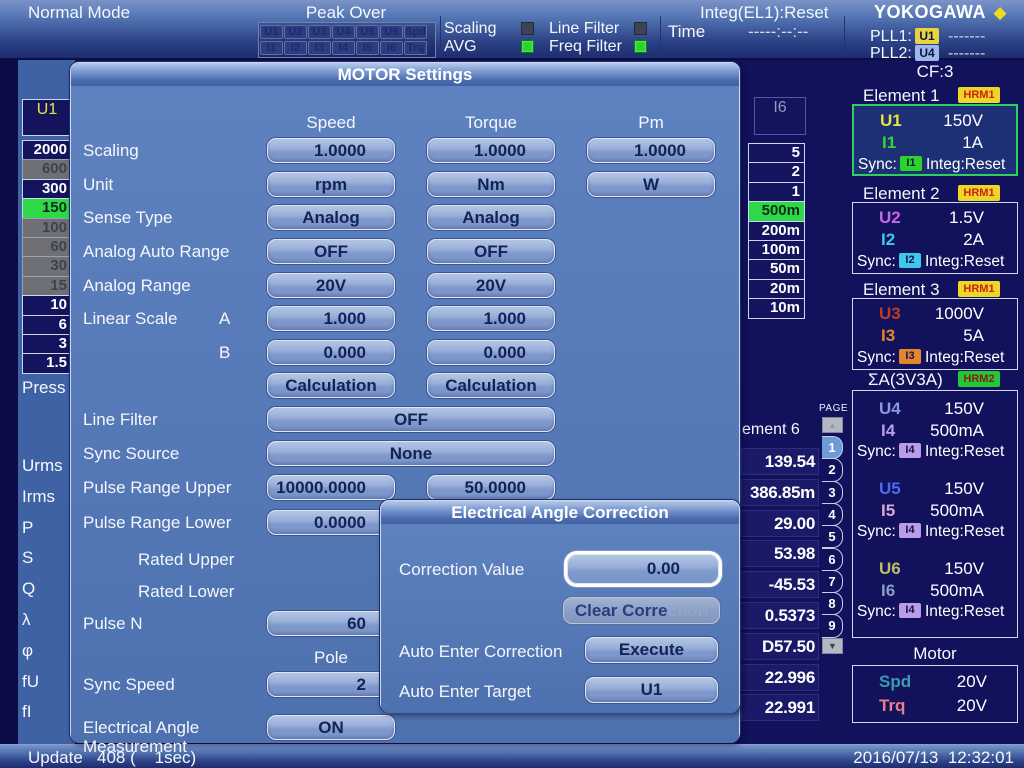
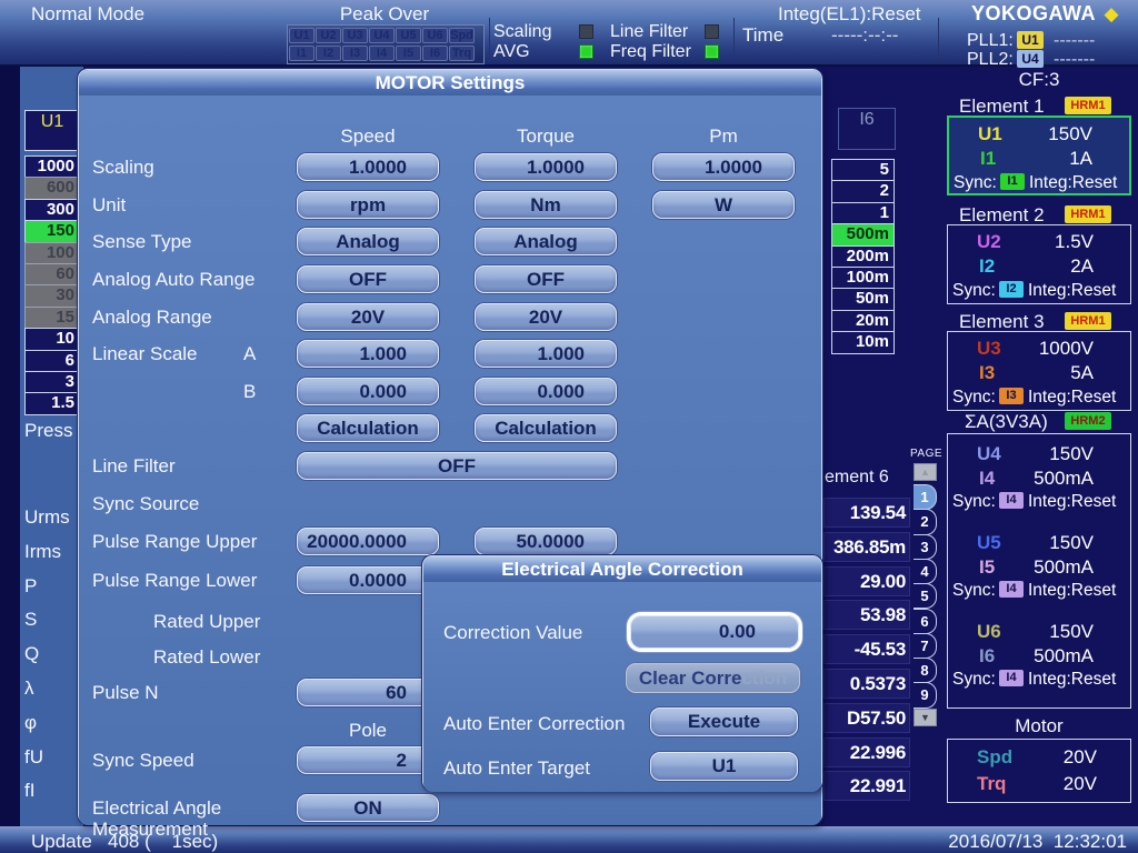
  Normal Mode
  Peak Over
  U1
  U2
  U3
  U4
  U5
  U6
  Spd
  I1
  I2
  I3
  I4
  I5
  I6
  Trq
  Scaling
  AVG
  Line Filter
  Freq Filter
  Integ(EL1):Reset
  Time
  -----:--:--
  YOKOGAWA ◆
  PLL1:
  U1
  -------
  PLL2:
  U4
  -------
  U1
  Press
  Urms
  Irms
  P
  S
  Q
  λ
  φ
  fU
  fI
  I6
  ement 6
  139.54
  386.85m
  29.00
  53.98
  -45.53
  0.5373
  D57.50
  22.996
  22.991
  PAGE
  ▲
  1
  2
  3
  4
  5
  6
  7
  8
  9
  ▼
  CF:3
  Element 1
  HRM1
  U1
  150V
  I1
  1A
  Sync:
  I1
  Integ:Reset
  Element 2
  HRM1
  U2
  1.5V
  I2
  2A
  Sync:
  I2
  Integ:Reset
  Element 3
  HRM1
  U3
  1000V
  I3
  5A
  Sync:
  I3
  Integ:Reset
  ΣA(3V3A)
  HRM2
  U4
  150V
  I4
  500mA
  Sync:
  I4
  Integ:Reset
  U5
  150V
  I5
  500mA
  Sync:
  I4
  Integ:Reset
  U6
  150V
  I6
  500mA
  Sync:
  I4
  Integ:Reset
  Motor
  Spd
  20V
  Trq
  20V
  Update
  408 ( 1sec)
  2016/07/13 12:32:01
  MOTOR Settings
  Speed
  Torque
  Pm
  Scaling
  1.0000
  1.0000
  1.0000
  Unit
  rpm
  Nm
  W
  Sense Type
  Analog
  Analog
  Analog Auto Range
  OFF
  OFF
  Analog Range
  20V
  20V
  Linear Scale
  A
  1.000
  1.000
  B
  0.000
  0.000
  Calculation
  Calculation
  Line Filter
  OFF
  Sync Source
- None
  Pulse Range Upper
- 10000.0000
+ 20000.0000
  50.0000
  Pulse Range Lower
  0.0000
  Rated Upper
  Rated Lower
  Pulse N
  60
  Pole
  Sync Speed
  2
  Electrical Angle
  Measurement
  ON
  Electrical Angle Correction
  Correction Value
  0.00
  Clear Correction
  Auto Enter Correction
  Execute
  Auto Enter Target
  U1
- 2000
+ 1000
  600
  300
  150
  100
  60
  30
  15
  10
  6
  3
  1.5
  5
  2
  1
  500m
  200m
  100m
  50m
  20m
  10m
